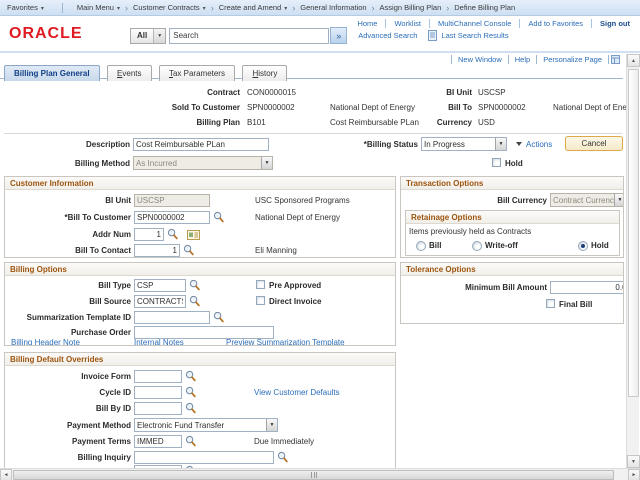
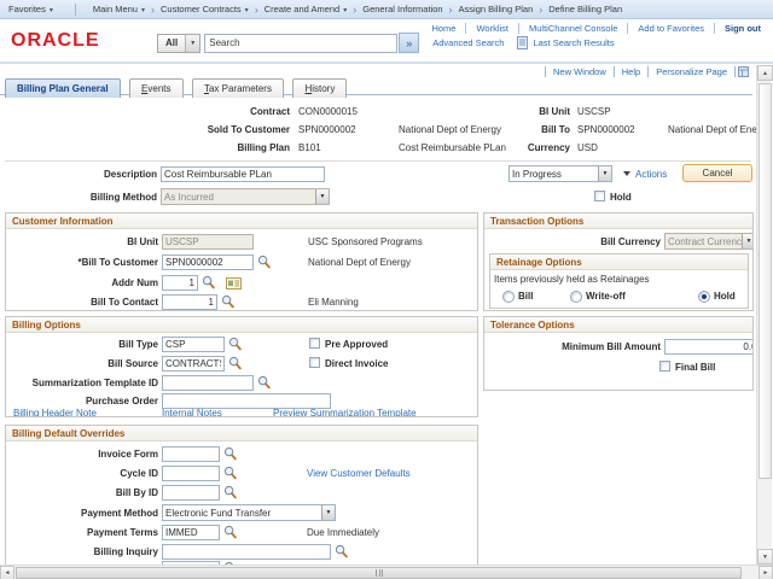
  Favorites
  Main Menu
  ›
  Customer Contracts
  ›
  Create and Amend
  ›
  General Information
  ›
  Assign Billing Plan
  ›
  Define Billing Plan
  ORACLE
  Home
  Worklist
  MultiChannel Console
  Add to Favorites
  Sign out
  All
  Search
  »
  Advanced Search
  Last Search Results
  New Window
  Help
  Personalize Page
  Billing Plan General Events Tax Parameters History
  Contract
  CON0000015
  BI Unit
  USCSP
  Sold To Customer
  SPN0000002
  National Dept of Energy
  Bill To
  SPN0000002
  National Dept of Ene
  Billing Plan
  B101
  Cost Reimbursable PLan
  Currency
  USD
  Description
  Cost Reimbursable PLan
- *Billing Status
  In Progress
  Actions
  Cancel
  Billing Method
  As Incurred
  Hold
  Customer Information
  BI Unit
  USCSP
  USC Sponsored Programs
  *Bill To Customer
  SPN0000002
  National Dept of Energy
  Addr Num
  1
  Bill To Contact
  1
  Eli Manning
  Transaction Options
  Bill Currency
  Contract Currenc
  Retainage Options
- Items previously held as Contracts
+ Items previously held as Retainages
  Bill
  Write-off
  Hold
  Billing Options
  Bill Type
  CSP
  Pre Approved
  Bill Source
  CONTRACT
  Direct Invoice
  Summarization Template ID
  Purchase Order
  Billing Header Note
  Internal Notes
  Preview Summarization Template
  Tolerance Options
  Minimum Bill Amount
  Final Bill
  Billing Default Overrides
  Invoice Form
  Cycle ID
  View Customer Defaults
  Bill By ID
  Payment Method
  Electronic Fund Transfer
  Payment Terms
  IMMED
  Due Immediately
  Billing Inquiry
